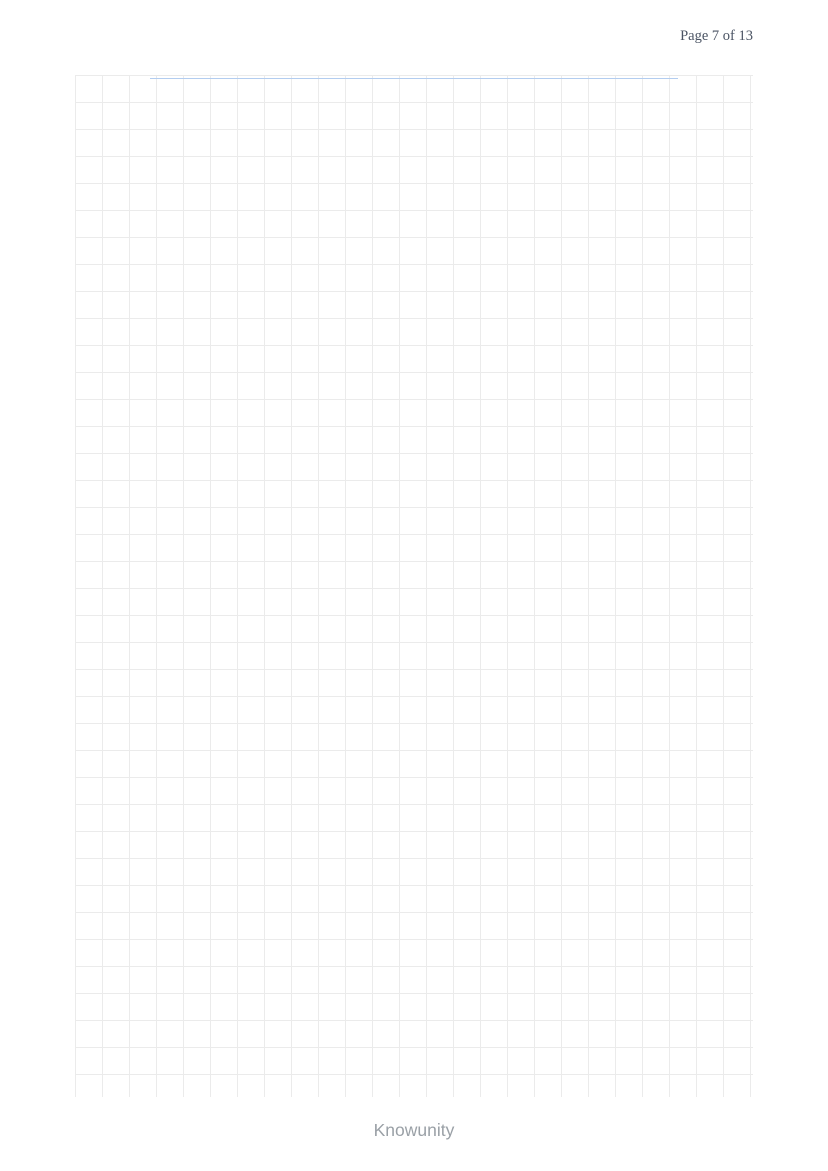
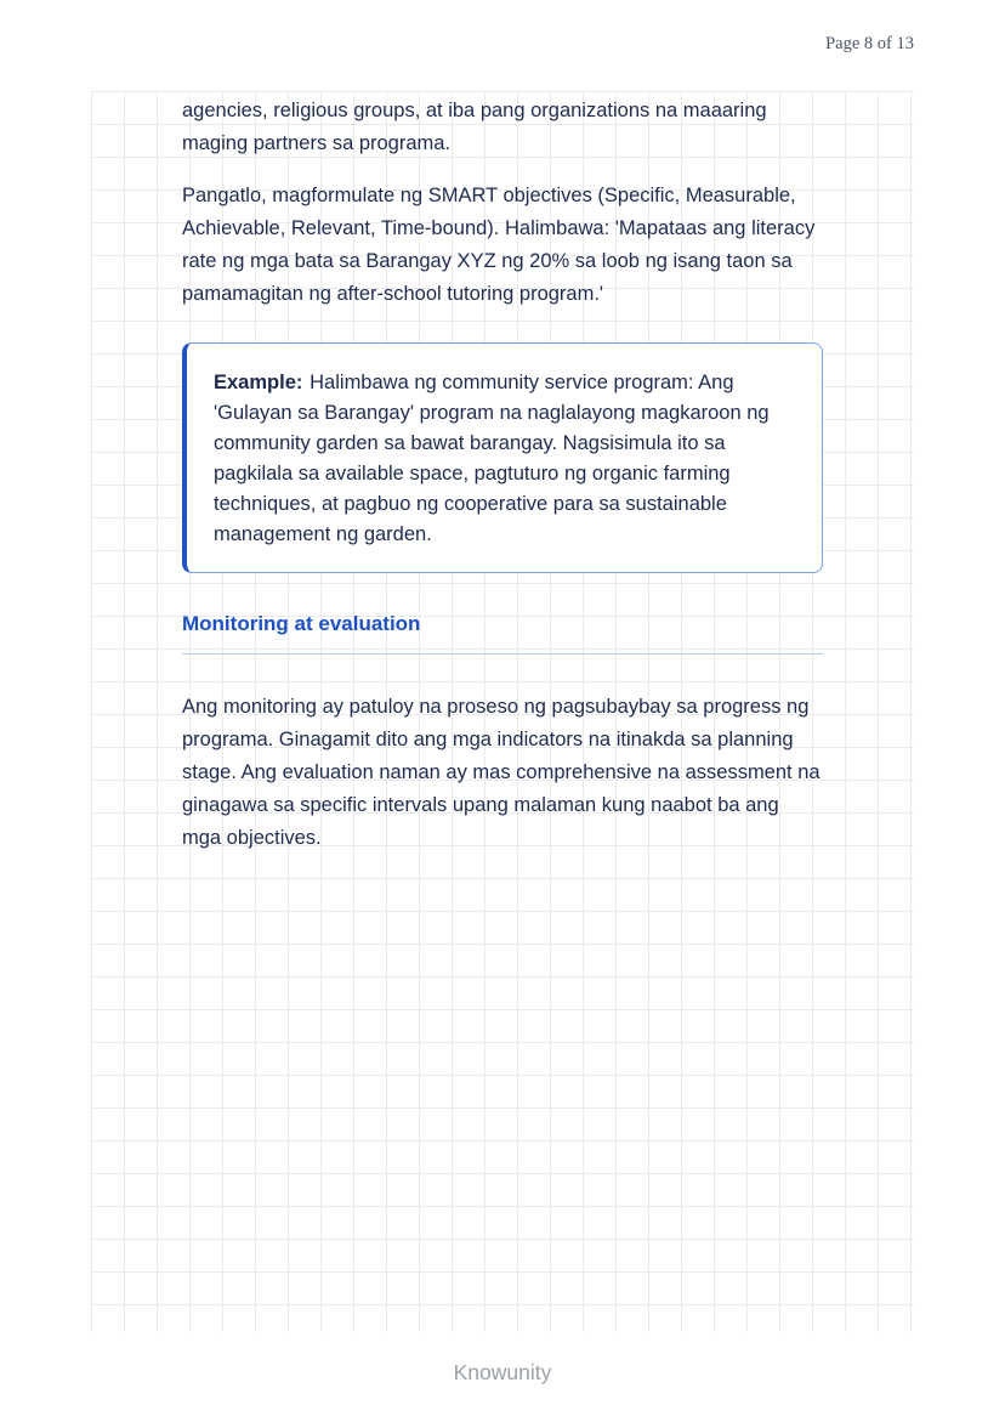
- Page 7 of 13
+ Page 8 of 13
+ agencies, religious groups, at iba pang organizations na maaaring maging partners sa programa.
+ Pangatlo, magformulate ng SMART objectives (Specific, Measurable, Achievable, Relevant, Time-bound). Halimbawa: 'Mapataas ang literacy rate ng mga bata sa Barangay XYZ ng 20% sa loob ng isang taon sa pamamagitan ng after-school tutoring program.'
+ Example: Halimbawa ng community service program: Ang 'Gulayan sa Barangay' program na naglalayong magkaroon ng community garden sa bawat barangay. Nagsisimula ito sa pagkilala sa available space, pagtuturo ng organic farming techniques, at pagbuo ng cooperative para sa sustainable management ng garden.
+ Monitoring at evaluation
+ Ang monitoring ay patuloy na proseso ng pagsubaybay sa progress ng programa. Ginagamit dito ang mga indicators na itinakda sa planning stage. Ang evaluation naman ay mas comprehensive na assessment na ginagawa sa specific intervals upang malaman kung naabot ba ang mga objectives.
  Knowunity
